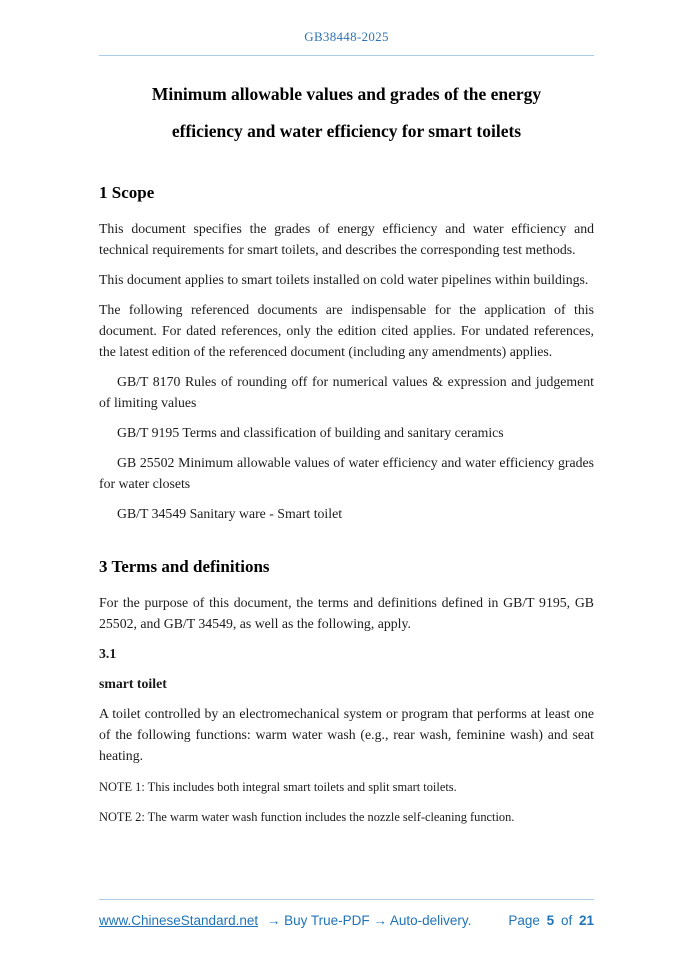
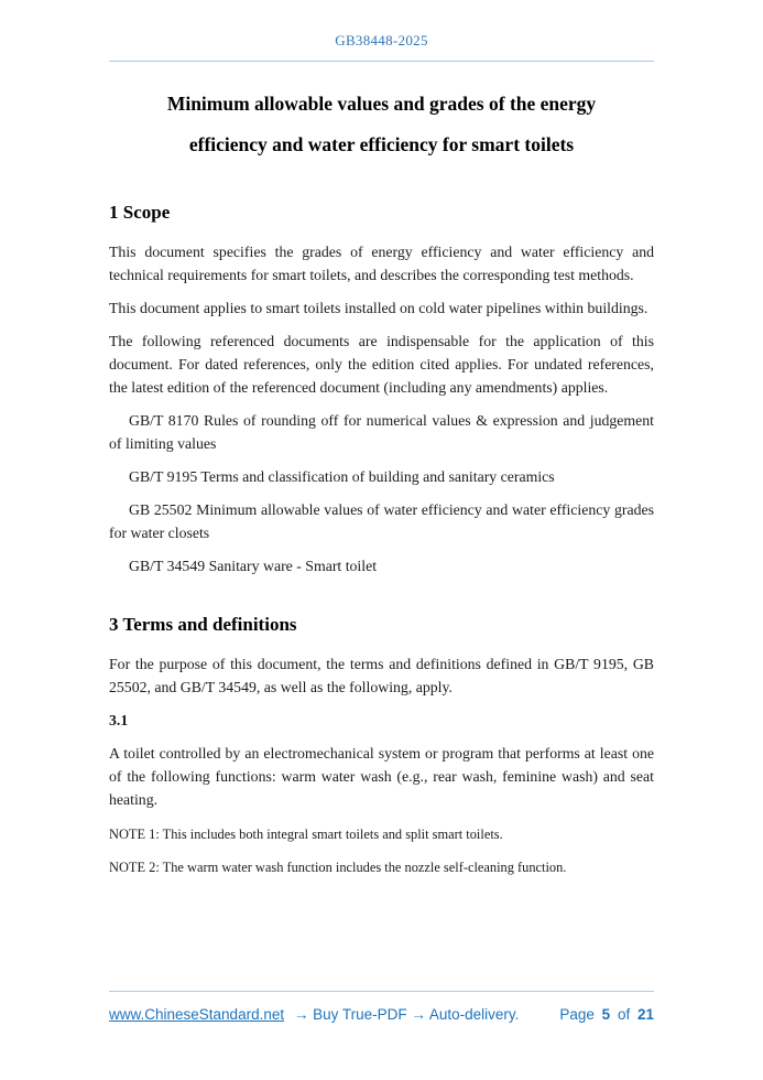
  GB38448-2025
  Minimum allowable values and grades of the energy
  efficiency and water efficiency for smart toilets
  1 Scope
  This document specifies the grades of energy efficiency and water efficiency and technical requirements for smart toilets, and describes the corresponding test methods.
  This document applies to smart toilets installed on cold water pipelines within buildings.
  The following referenced documents are indispensable for the application of this document. For dated references, only the edition cited applies. For undated references, the latest edition of the referenced document (including any amendments) applies.
  GB/T 8170 Rules of rounding off for numerical values & expression and judgement of limiting values
  GB/T 9195 Terms and classification of building and sanitary ceramics
  GB 25502 Minimum allowable values of water efficiency and water efficiency grades for water closets
  GB/T 34549 Sanitary ware - Smart toilet
  3 Terms and definitions
  For the purpose of this document, the terms and definitions defined in GB/T 9195, GB 25502, and GB/T 34549, as well as the following, apply.
  3.1
- smart toilet
  A toilet controlled by an electromechanical system or program that performs at least one of the following functions: warm water wash (e.g., rear wash, feminine wash) and seat heating.
  NOTE 1: This includes both integral smart toilets and split smart toilets.
  NOTE 2: The warm water wash function includes the nozzle self-cleaning function.
  www.ChineseStandard.net → Buy True-PDF → Auto-delivery.
  Page 5 of 21
